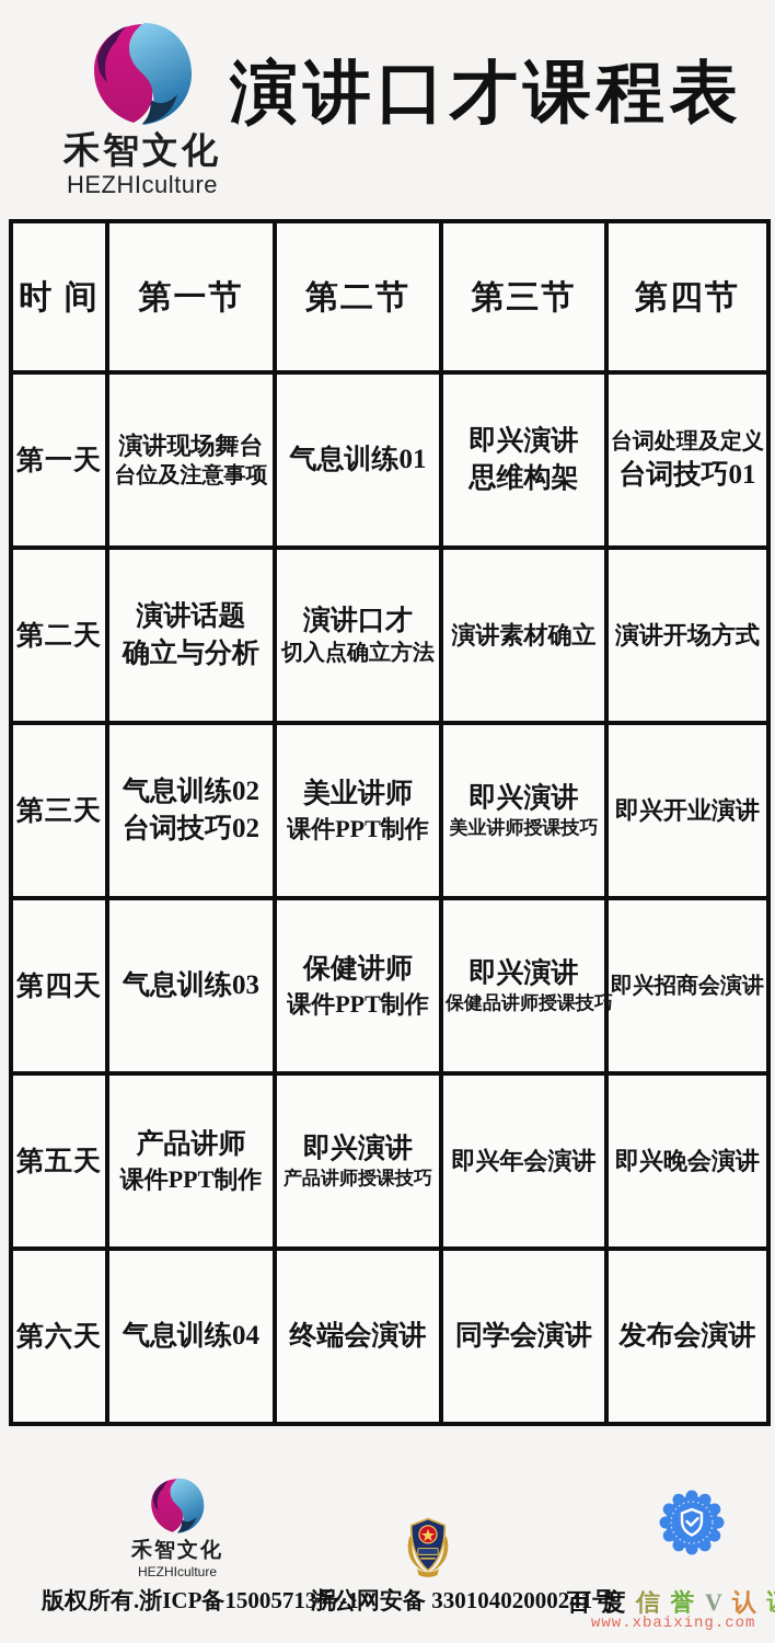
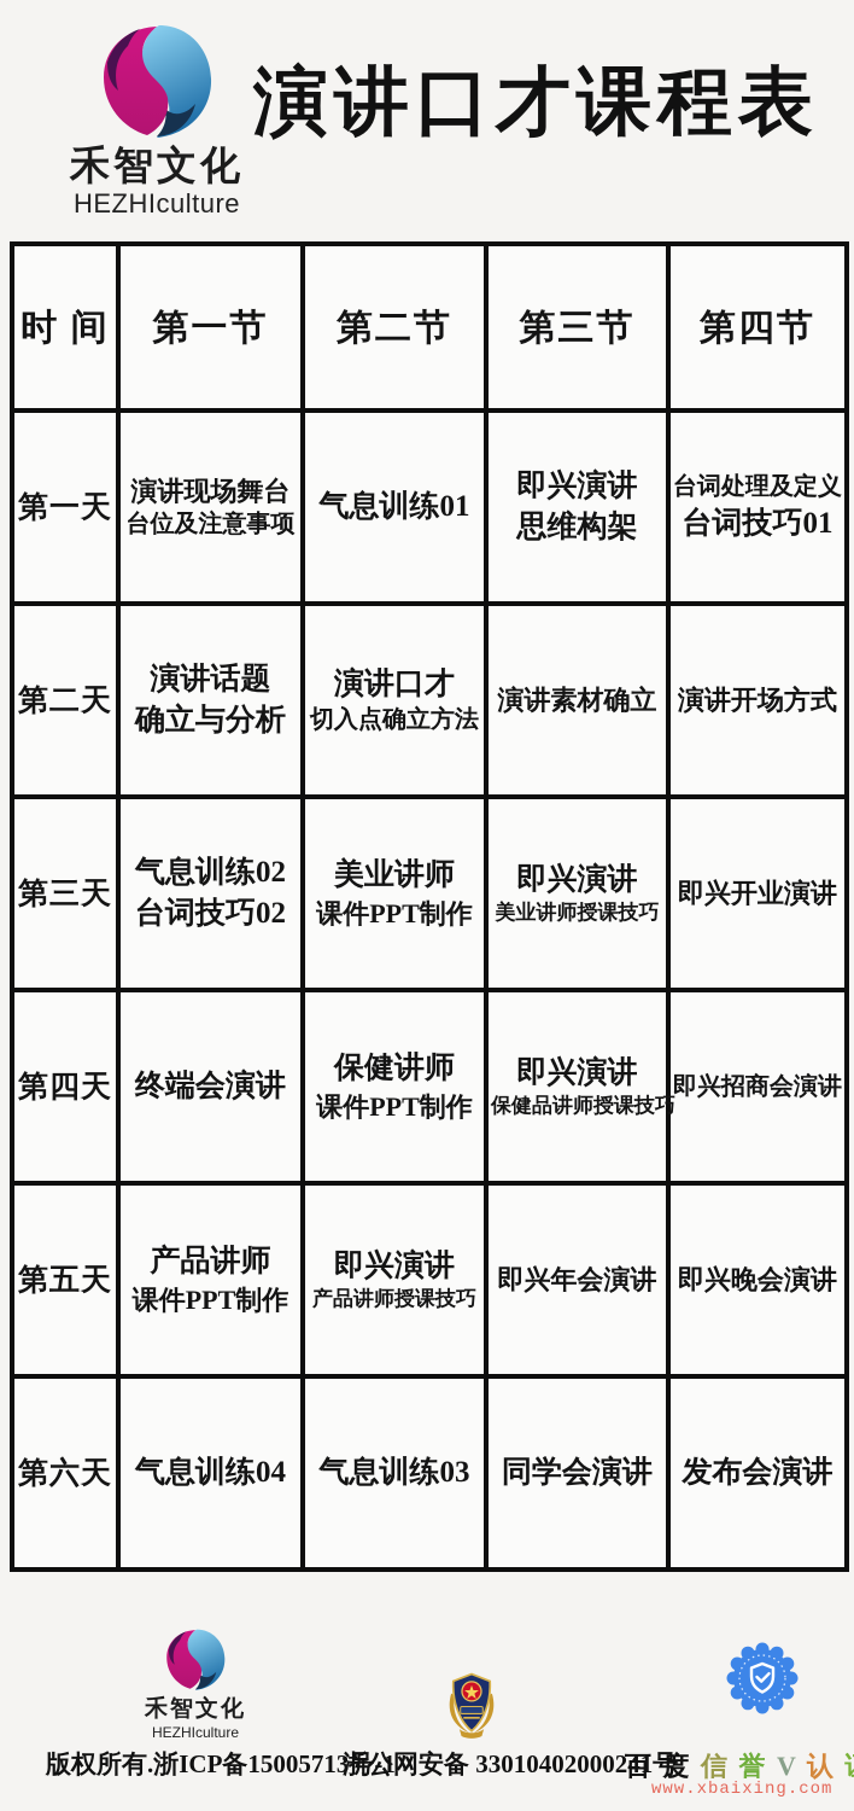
  禾智文化
  HEZHIculture
  演讲口才课程表
  时 间	第一节	第二节	第三节	第四节
  第一天	演讲现场舞台 台位及注意事项	气息训练01	即兴演讲 思维构架	台词处理及定义 台词技巧01
  第二天	演讲话题 确立与分析	演讲口才 切入点确立方法	演讲素材确立	演讲开场方式
  第三天	气息训练02 台词技巧02	美业讲师 课件PPT制作	即兴演讲 美业讲师授课技巧	即兴开业演讲
- 第四天	气息训练03	保健讲师 课件PPT制作	即兴演讲 保健品讲师授课技巧	即兴招商会演讲
+ 第四天	终端会演讲	保健讲师 课件PPT制作	即兴演讲 保健品讲师授课技巧	即兴招商会演讲
  第五天	产品讲师 课件PPT制作	即兴演讲 产品讲师授课技巧	即兴年会演讲	即兴晚会演讲
- 第六天	气息训练04	终端会演讲	同学会演讲	发布会演讲
+ 第六天	气息训练04	气息训练03	同学会演讲	发布会演讲
  禾智文化
  HEZHIculture
  版权所有.浙ICP备15005713号-1
  浙公网安备 33010402000241号
  百 度 信 誉 V 认
  www.xbaixing.com
